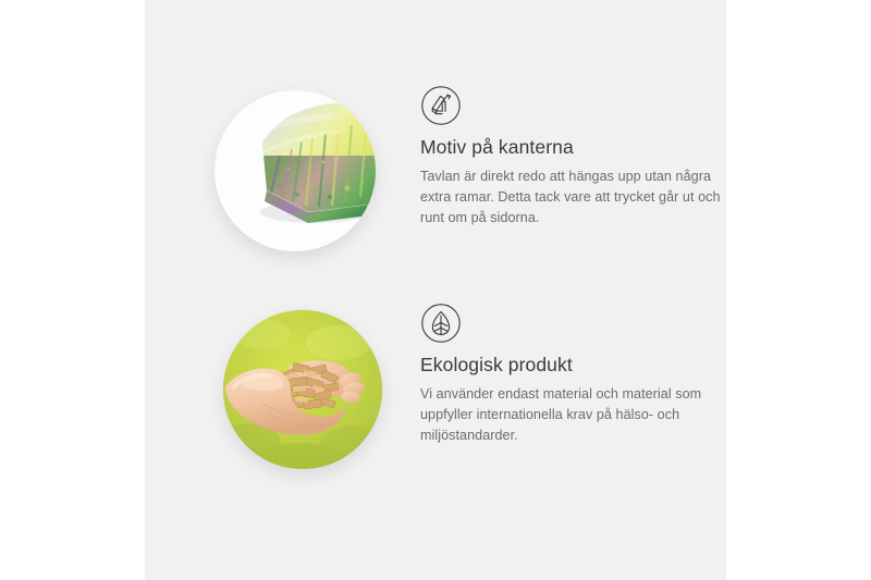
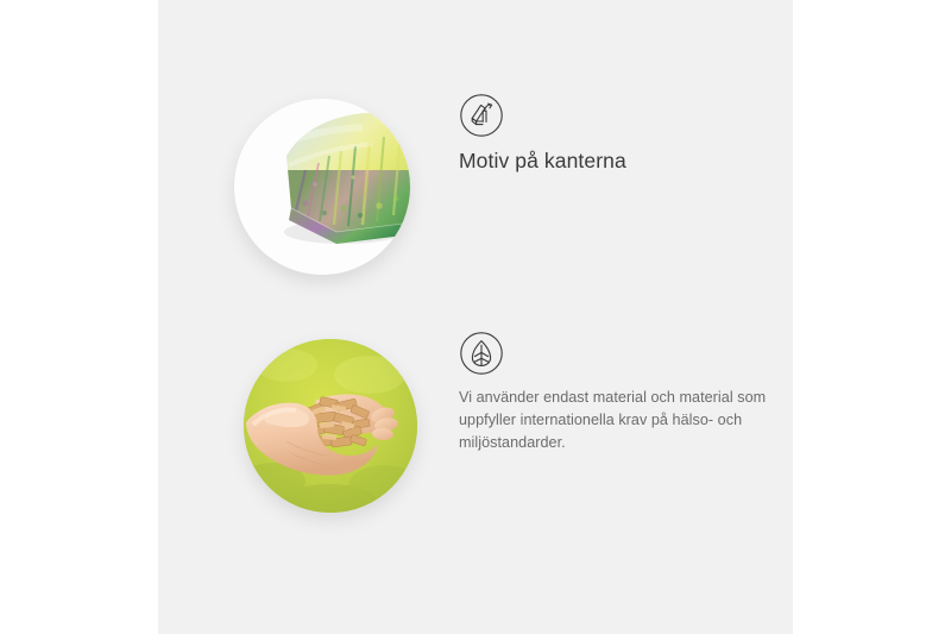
  Motiv på kanterna
- Tavlan är direkt redo att hängas upp utan några extra ramar. Detta tack vare att trycket går ut och runt om på sidorna.
- Ekologisk produkt
  Vi använder endast material och material som uppfyller internationella krav på hälso- och miljöstandarder.
